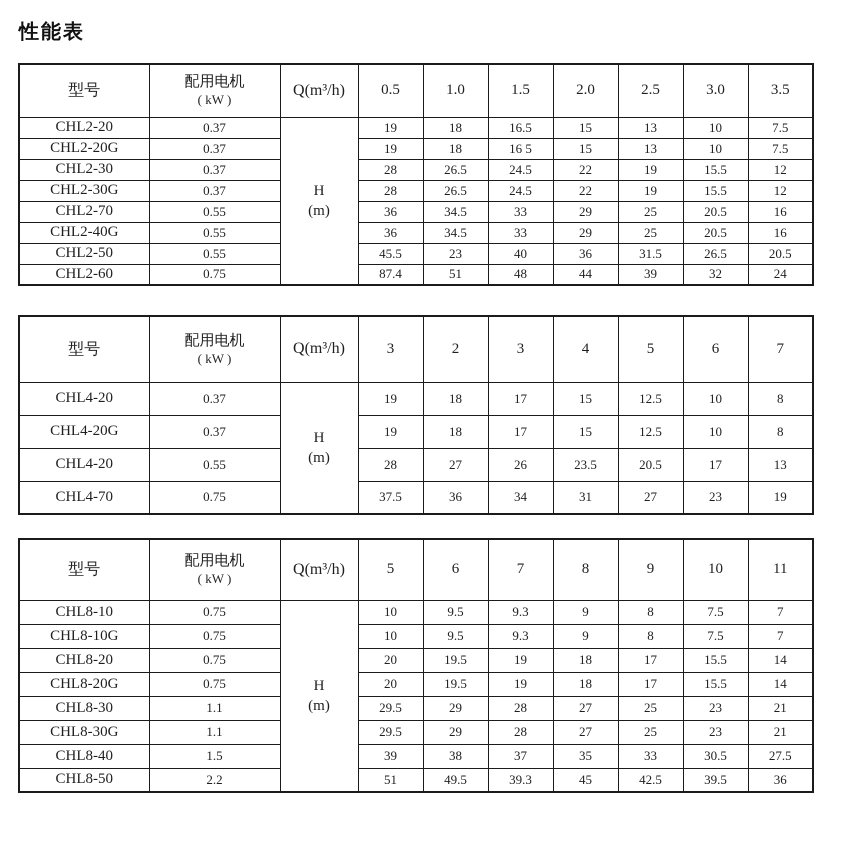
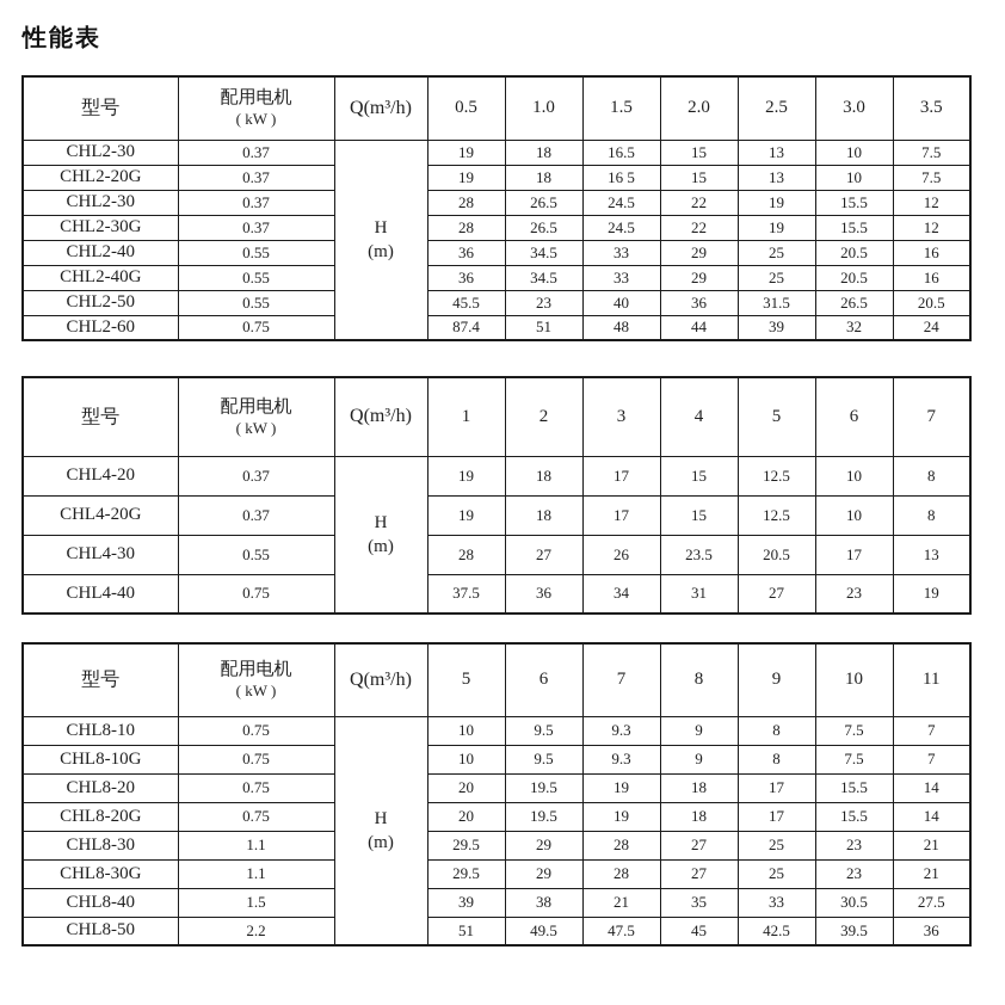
  性能表
  型号	配用电机( kW )	Q(m³/h)	0.5	1.0	1.5	2.0	2.5	3.0	3.5
- CHL2-20	0.37	H(m)	19	18	16.5	15	13	10	7.5
+ CHL2-30	0.37	H(m)	19	18	16.5	15	13	10	7.5
  CHL2-20G	0.37	19	18	16 5	15	13	10	7.5
  CHL2-30	0.37	28	26.5	24.5	22	19	15.5	12
  CHL2-30G	0.37	28	26.5	24.5	22	19	15.5	12
- CHL2-70	0.55	36	34.5	33	29	25	20.5	16
+ CHL2-40	0.55	36	34.5	33	29	25	20.5	16
  CHL2-40G	0.55	36	34.5	33	29	25	20.5	16
  CHL2-50	0.55	45.5	23	40	36	31.5	26.5	20.5
  CHL2-60	0.75	87.4	51	48	44	39	32	24
- 型号	配用电机( kW )	Q(m³/h)	3	2	3	4	5	6	7
+ 型号	配用电机( kW )	Q(m³/h)	1	2	3	4	5	6	7
  CHL4-20	0.37	H(m)	19	18	17	15	12.5	10	8
  CHL4-20G	0.37	19	18	17	15	12.5	10	8
- CHL4-20	0.55	28	27	26	23.5	20.5	17	13
+ CHL4-30	0.55	28	27	26	23.5	20.5	17	13
- CHL4-70	0.75	37.5	36	34	31	27	23	19
+ CHL4-40	0.75	37.5	36	34	31	27	23	19
  型号	配用电机( kW )	Q(m³/h)	5	6	7	8	9	10	11
  CHL8-10	0.75	H(m)	10	9.5	9.3	9	8	7.5	7
  CHL8-10G	0.75	10	9.5	9.3	9	8	7.5	7
  CHL8-20	0.75	20	19.5	19	18	17	15.5	14
  CHL8-20G	0.75	20	19.5	19	18	17	15.5	14
  CHL8-30	1.1	29.5	29	28	27	25	23	21
  CHL8-30G	1.1	29.5	29	28	27	25	23	21
- CHL8-40	1.5	39	38	37	35	33	30.5	27.5
+ CHL8-40	1.5	39	38	21	35	33	30.5	27.5
- CHL8-50	2.2	51	49.5	39.3	45	42.5	39.5	36
+ CHL8-50	2.2	51	49.5	47.5	45	42.5	39.5	36
